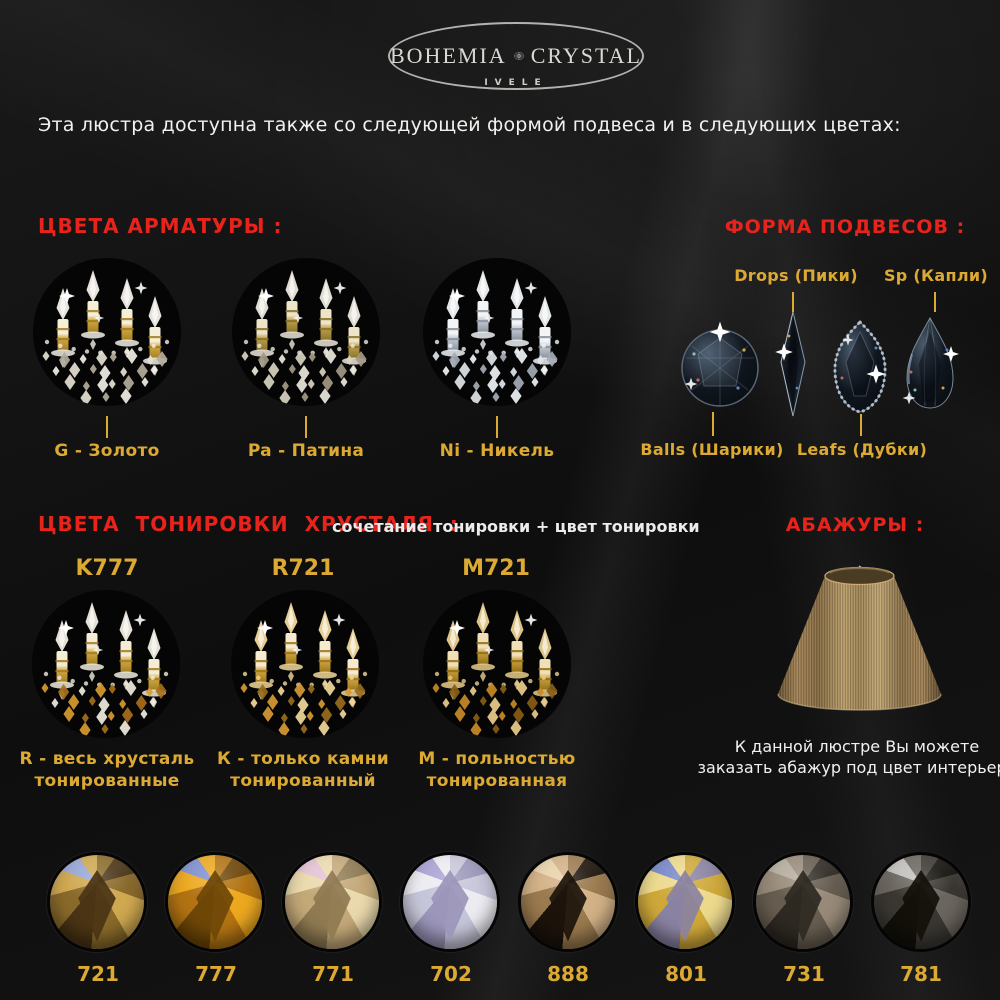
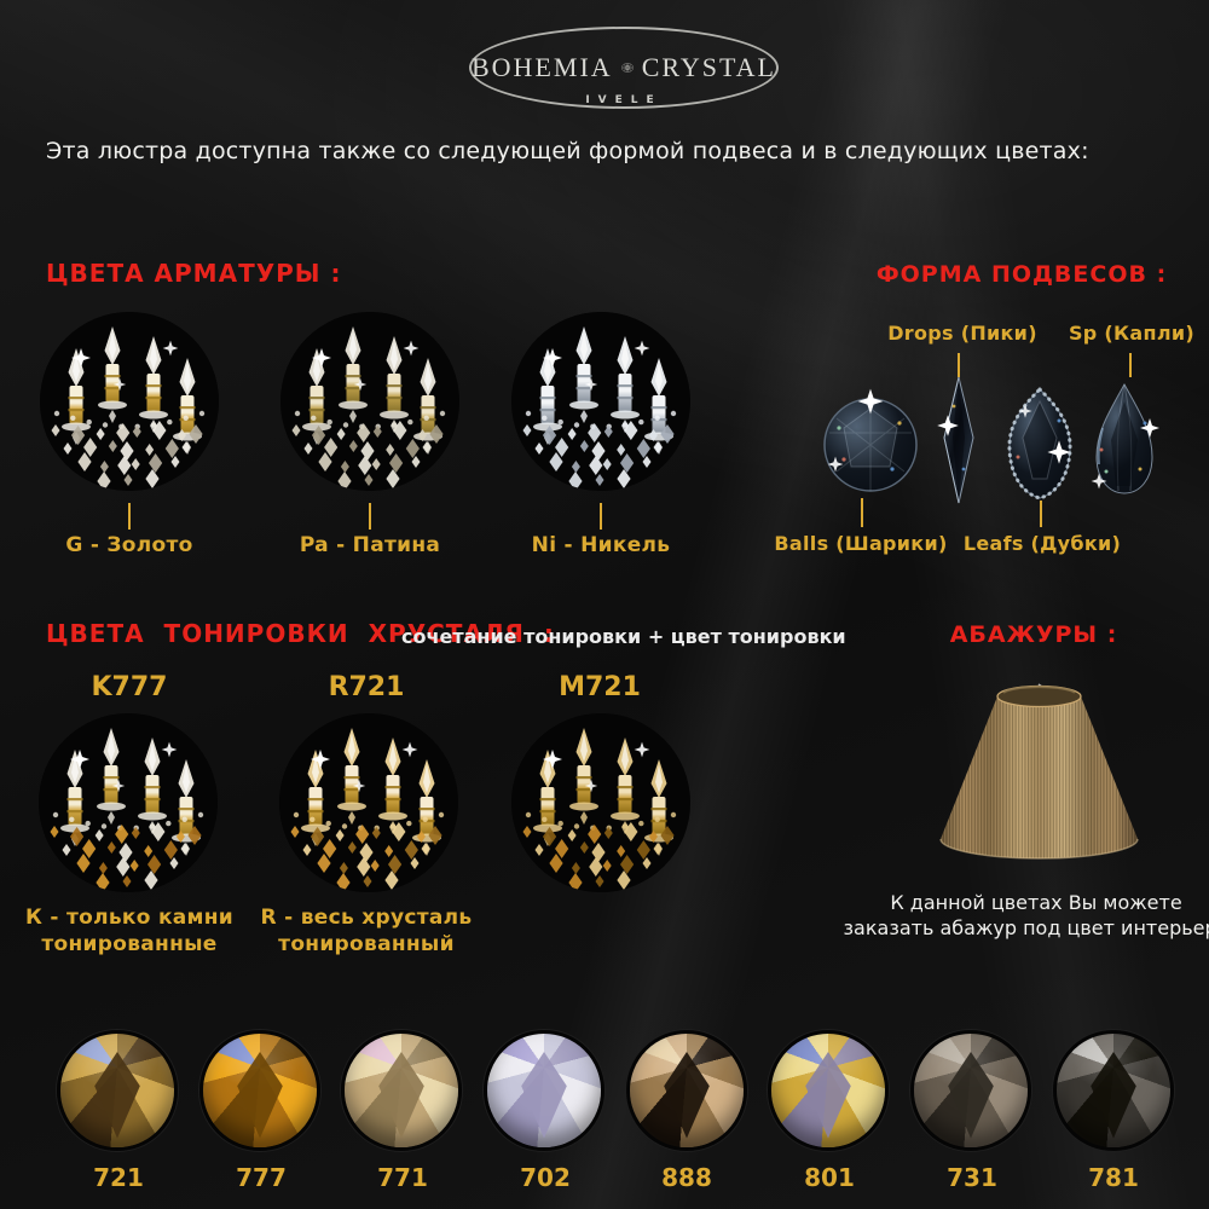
  BOHEMIA
  CRYSTAL
  IVELE
  Эта люстра доступна также со следующей формой подвеса и в следующих цветах:
  ЦВЕТА АРМАТУРЫ :
  ФОРМА ПОДВЕСОВ :
  G - Золото
  Pa - Патина
  Ni - Никель
  Drops (Пики)
  Sp (Капли)
  Balls (Шарики)
  Leafs (Дубки)
  ЦВЕТА ТОНИРОВКИ ХРУСТАЛЯ :
  сочетание тонировки + цвет тонировки
  АБАЖУРЫ :
  K777
  R721
  M721
- R - весь хрусталь
+ К - только камни
  тонированные
- К - только камни
+ R - весь хрусталь
  тонированный
- М - польностью
- тонированная
- К данной люстре Вы можете
+ К данной цветах Вы можете
  заказать абажур под цвет интерье
  721
  777
  771
  702
  888
  801
  731
  781
